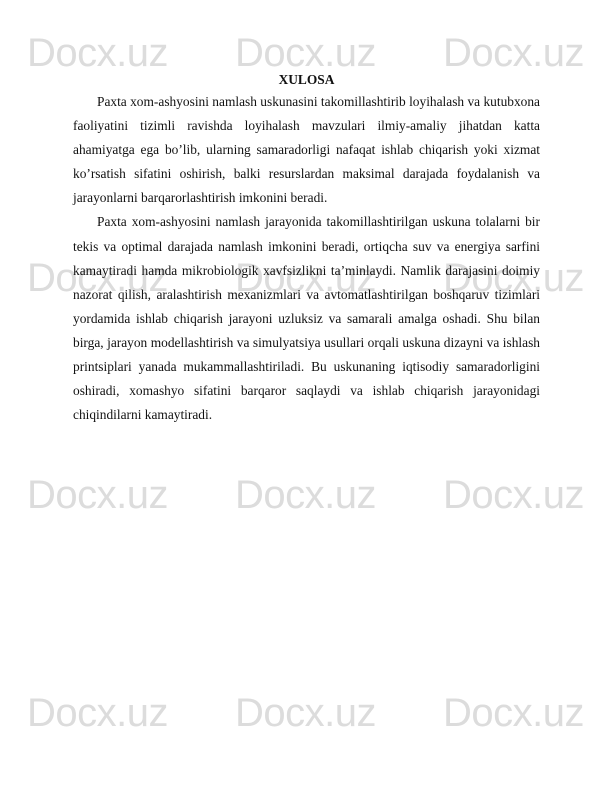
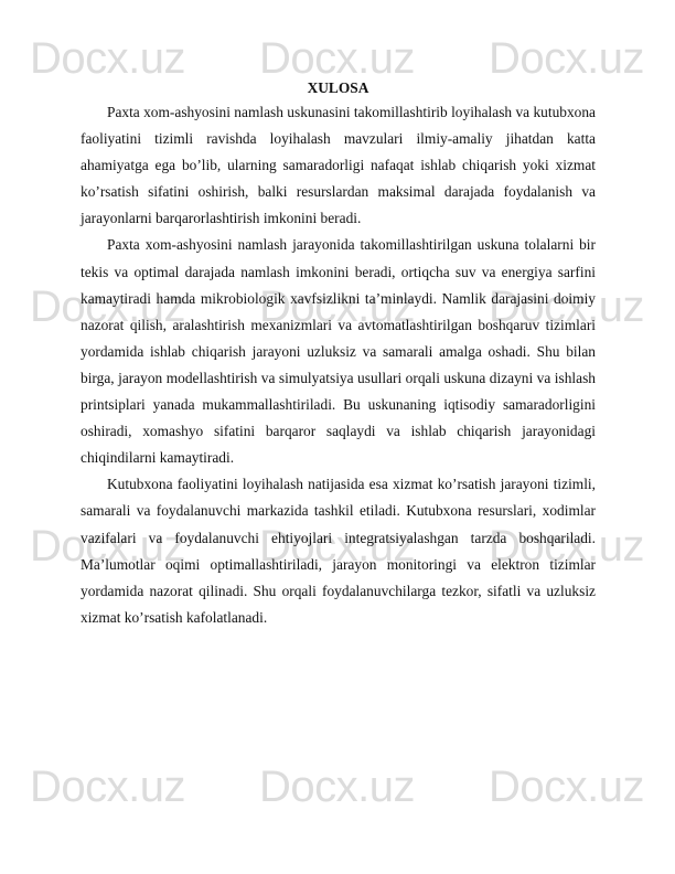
  Docx.uz
  Docx.uz
  Docx.uz
  Docx.uz
  Docx.uz
  Docx.uz
  Docx.uz
  Docx.uz
  Docx.uz
  Docx.uz
  Docx.uz
  Docx.uz
  XULOSA
  Paxta xom-ashyosini namlash uskunasini takomillashtirib loyihalash va kutubxona faoliyatini tizimli ravishda loyihalash mavzulari ilmiy-amaliy jihatdan katta ahamiyatga ega bo’lib, ularning samaradorligi nafaqat ishlab chiqarish yoki xizmat ko’rsatish sifatini oshirish, balki resurslardan maksimal darajada foydalanish va jarayonlarni barqarorlashtirish imkonini beradi.
  Paxta xom-ashyosini namlash jarayonida takomillashtirilgan uskuna tolalarni bir tekis va optimal darajada namlash imkonini beradi, ortiqcha suv va energiya sarfini kamaytiradi hamda mikrobiologik xavfsizlikni ta’minlaydi. Namlik darajasini doimiy nazorat qilish, aralashtirish mexanizmlari va avtomatlashtirilgan boshqaruv tizimlari yordamida ishlab chiqarish jarayoni uzluksiz va samarali amalga oshadi. Shu bilan birga, jarayon modellashtirish va simulyatsiya usullari orqali uskuna dizayni va ishlash printsiplari yanada mukammallashtiriladi. Bu uskunaning iqtisodiy samaradorligini oshiradi, xomashyo sifatini barqaror saqlaydi va ishlab chiqarish jarayonidagi chiqindilarni kamaytiradi.
+ Kutubxona faoliyatini loyihalash natijasida esa xizmat ko’rsatish jarayoni tizimli, samarali va foydalanuvchi markazida tashkil etiladi. Kutubxona resurslari, xodimlar vazifalari va foydalanuvchi ehtiyojlari integratsiyalashgan tarzda boshqariladi. Ma’lumotlar oqimi optimallashtiriladi, jarayon monitoringi va elektron tizimlar yordamida nazorat qilinadi. Shu orqali foydalanuvchilarga tezkor, sifatli va uzluksiz xizmat ko’rsatish kafolatlanadi.
